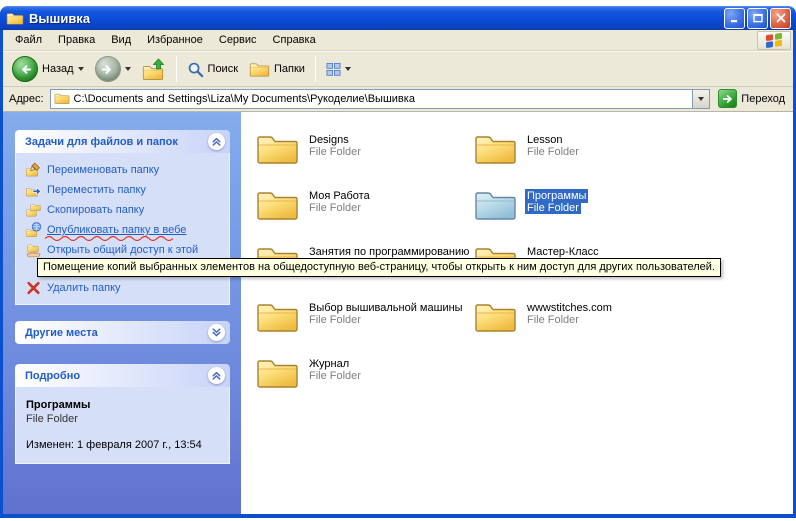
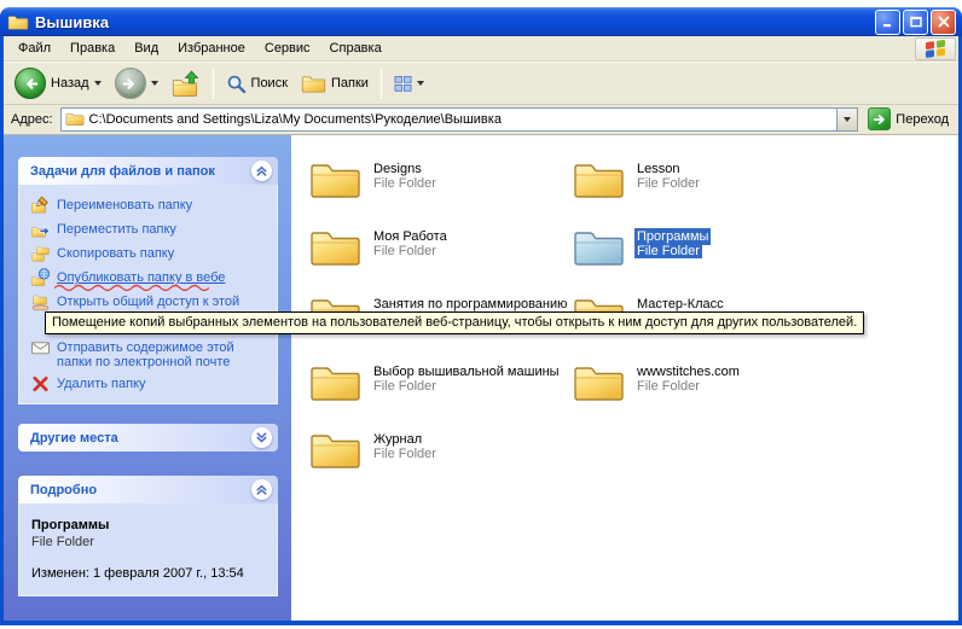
  Вышивка
  Файл
  Правка
  Вид
  Избранное
  Сервис
  Справка
  Назад
  Поиск
  Папки
  Адрес:
  C:\Documents and Settings\Liza\My Documents\Рукоделие\Вышивка
  Переход
  Задачи для файлов и папок
  Переименовать папку
  Переместить папку
  Скопировать папку
  Опубликовать папку в вебе
  Открыть общий доступ к этой
+ Отправить содержимое этой папки по электронной почте
  Удалить папку
  Другие места
  Подробно
  Программы
  File Folder
  Изменен: 1 февраля 2007 г., 13:54
  Designs
  File Folder
  Lesson
  File Folder
  Моя Работа
  File Folder
  Программы
  File Folder
  Занятия по программированию
  Мастер-Класс
  Выбор вышивальной машины
  File Folder
  wwwstitches.com
  File Folder
  Журнал
  File Folder
- Помещение копий выбранных элементов на общедоступную веб-страницу, чтобы открыть к ним доступ для других пользователей.
+ Помещение копий выбранных элементов на пользователей веб-страницу, чтобы открыть к ним доступ для других пользователей.
